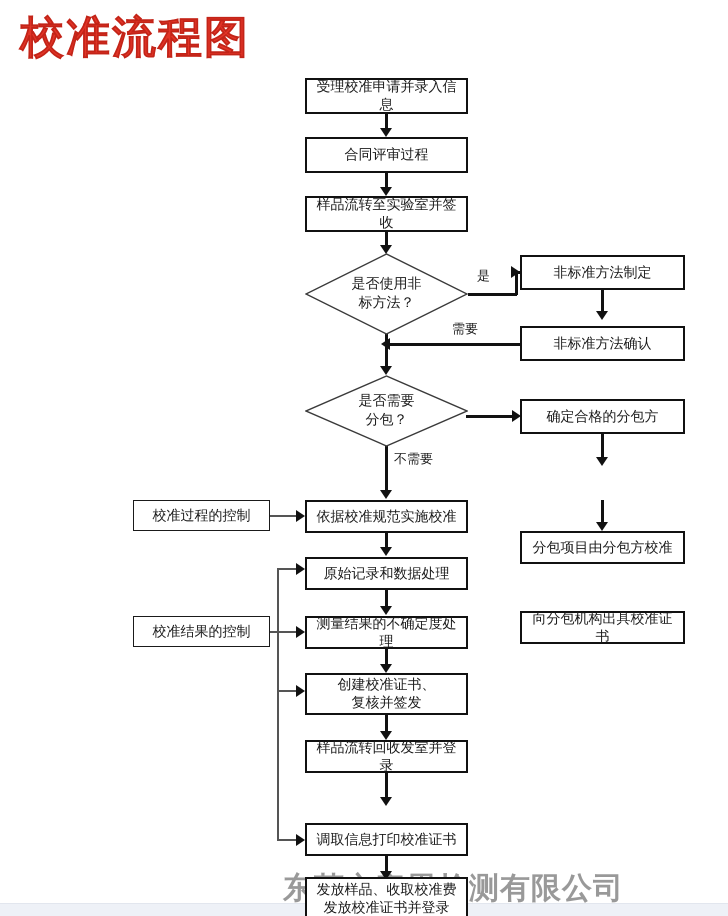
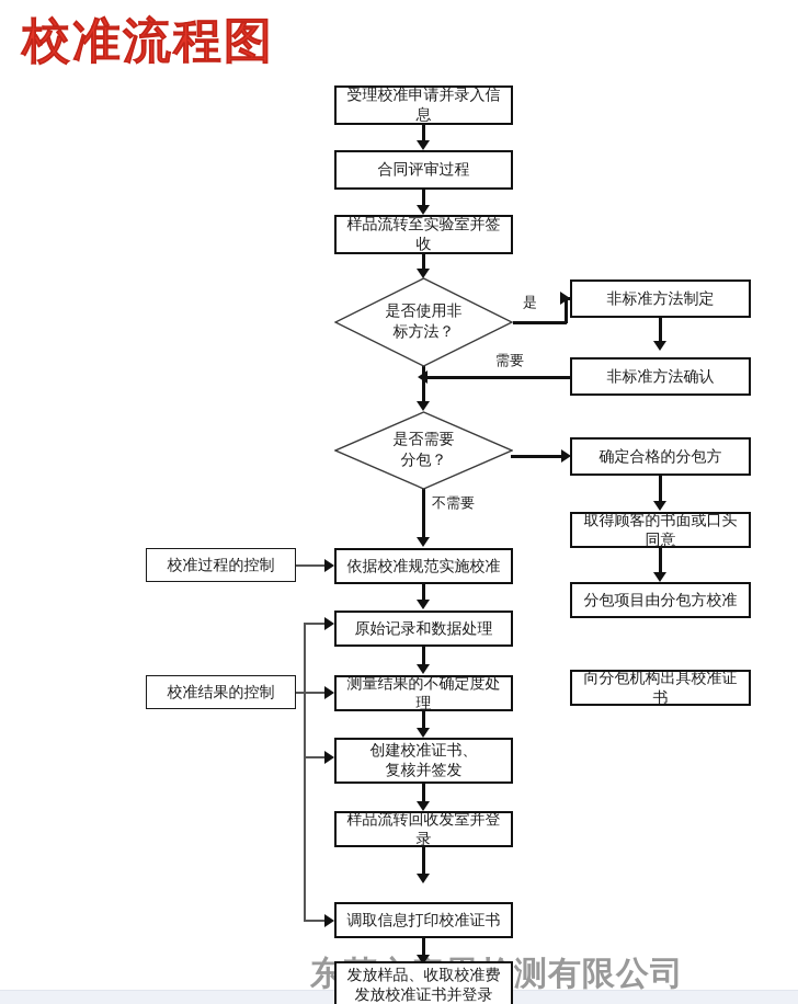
  校准流程图
  受理校准申请并录入信息
  合同评审过程
  样品流转至实验室并签收
  是否使用非
  标方法？
  是
  非标准方法制定
  非标准方法确认
  需要
  是否需要
  分包？
  确定合格的分包方
+ 取得顾客的书面或口头同意
  分包项目由分包方校准
  向分包机构出具校准证书
  不需要
  校准过程的控制
  校准结果的控制
  依据校准规范实施校准
  原始记录和数据处理
  测量结果的不确定度处理
  创建校准证书、
  复核并签发
  样品流转回收发室并登录
  调取信息打印校准证书
  发放样品、收取校准费
  发放校准证书并登录
